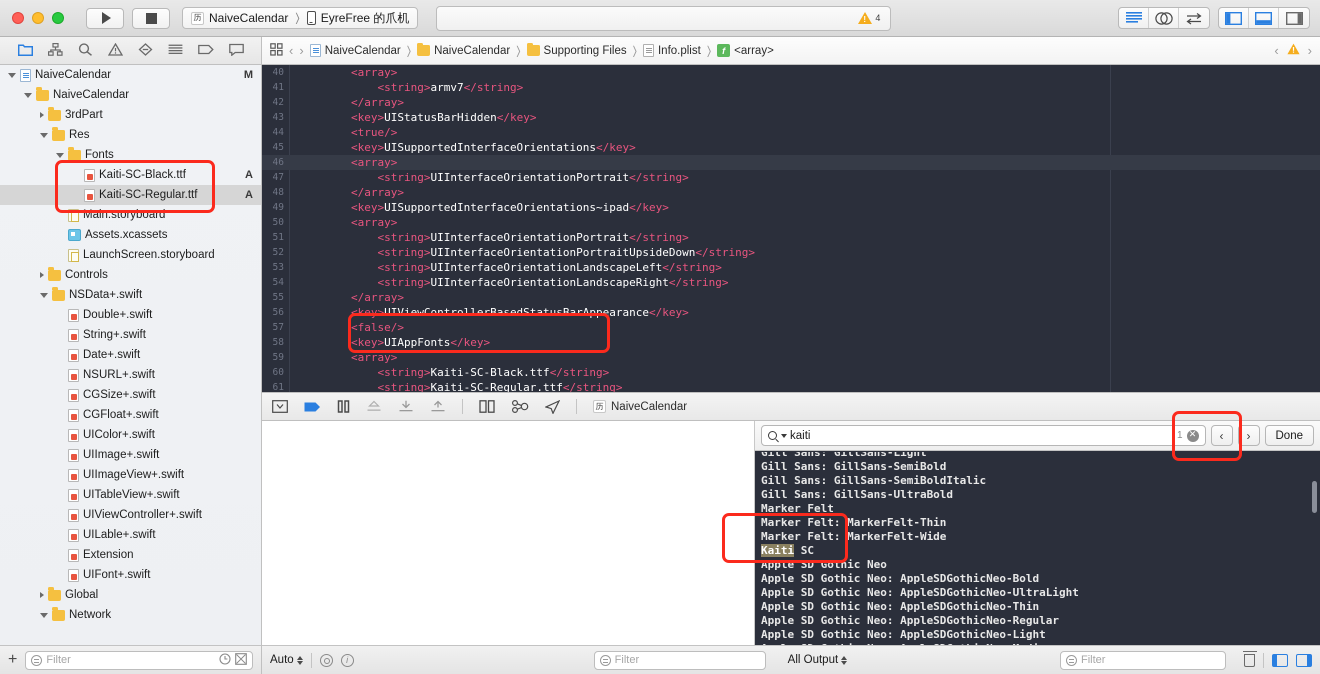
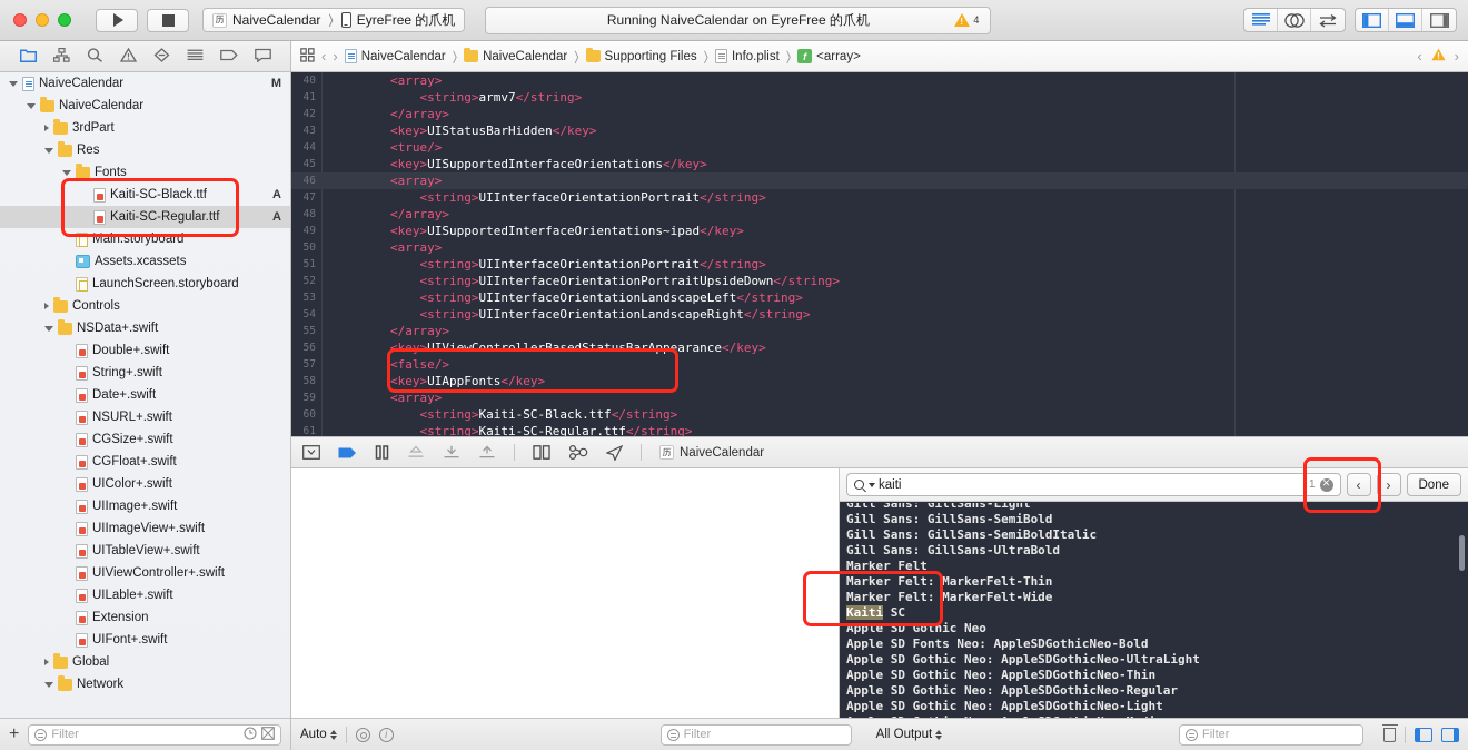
  历
  NaiveCalendar
  〉
  EyreFree 的爪机
+ Running NaiveCalendar on EyreFree 的爪机
  4
  ‹
  ›
  NaiveCalendar
  〉
  NaiveCalendar
  〉
  Supporting Files
  〉
  Info.plist
  〉
  f
  <array>
  ‹
  ›
  NaiveCalendar
  M
  NaiveCalendar
  3rdPart
  Res
  Fonts
  Kaiti-SC-Black.ttf
  A
  Kaiti-SC-Regular.ttf
  A
  Main.storyboard
  Assets.xcassets
  LaunchScreen.storyboard
  Controls
  NSData+.swift
  Double+.swift
  String+.swift
  Date+.swift
  NSURL+.swift
  CGSize+.swift
  CGFloat+.swift
  UIColor+.swift
  UIImage+.swift
  UIImageView+.swift
  UITableView+.swift
  UIViewController+.swift
  UILable+.swift
  Extension
  UIFont+.swift
  Global
  Network
  +
  Filter
  40
  <array>
  41
  <string>armv7</string>
  42
  </array>
  43
  <key>UIStatusBarHidden</key>
  44
  <true/>
  45
  <key>UISupportedInterfaceOrientations</key>
  46
  <array>
  47
  <string>UIInterfaceOrientationPortrait</string>
  48
  </array>
  49
  <key>UISupportedInterfaceOrientations~ipad</key>
  50
  <array>
  51
  <string>UIInterfaceOrientationPortrait</string>
  52
  <string>UIInterfaceOrientationPortraitUpsideDown</string>
  53
  <string>UIInterfaceOrientationLandscapeLeft</string>
  54
  <string>UIInterfaceOrientationLandscapeRight</string>
  55
  </array>
  56
  <key>UIViewControllerBasedStatusBarAppearance</key>
  57
  <false/>
  58
  <key>UIAppFonts</key>
  59
  <array>
  60
  <string>Kaiti-SC-Black.ttf</string>
  61
  <string>Kaiti-SC-Regular.ttf</string>
  历
  NaiveCalendar
  Gill Sans: GillSans-Light
  Gill Sans: GillSans-SemiBold
  Gill Sans: GillSans-SemiBoldItalic
  Gill Sans: GillSans-UltraBold
  Marker Felt
  Marker Felt: MarkerFelt-Thin
  Marker Felt: MarkerFelt-Wide
  Kaiti
  SC
  Apple SD Gothic Neo
- Apple SD Gothic Neo: AppleSDGothicNeo-Bold
+ Apple SD Fonts Neo: AppleSDGothicNeo-Bold
  Apple SD Gothic Neo: AppleSDGothicNeo-UltraLight
  Apple SD Gothic Neo: AppleSDGothicNeo-Thin
  Apple SD Gothic Neo: AppleSDGothicNeo-Regular
  Apple SD Gothic Neo: AppleSDGothicNeo-Light
  kaiti
  1
  ✕
  ‹
  ›
  Done
  Auto
  i
  Filter
  All Output
  Filter
